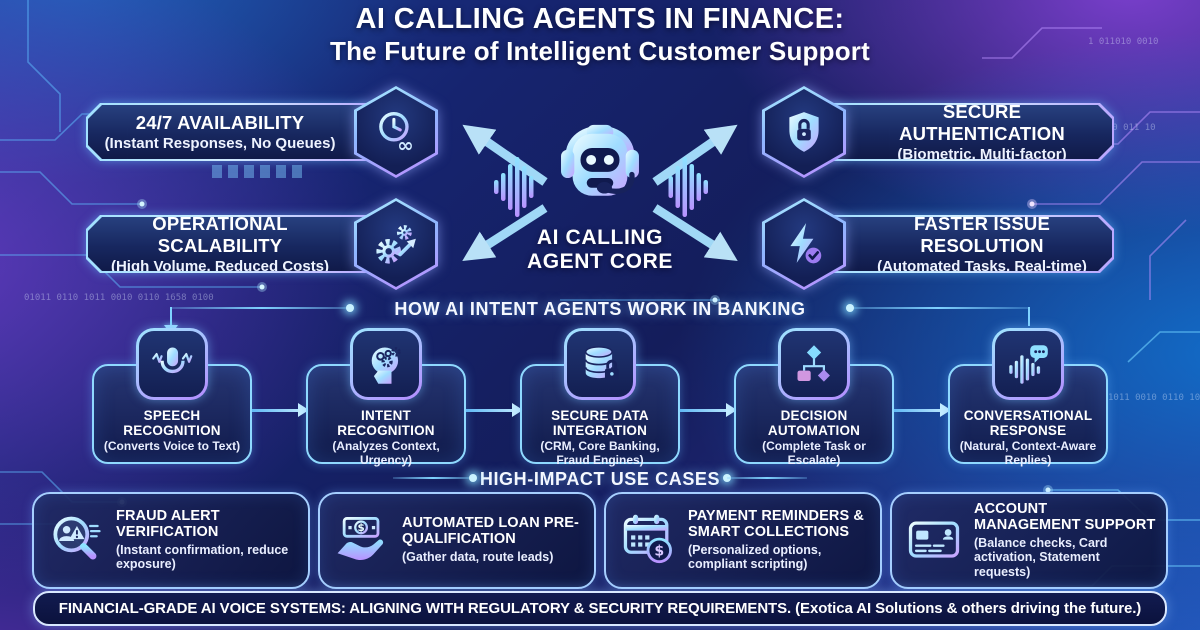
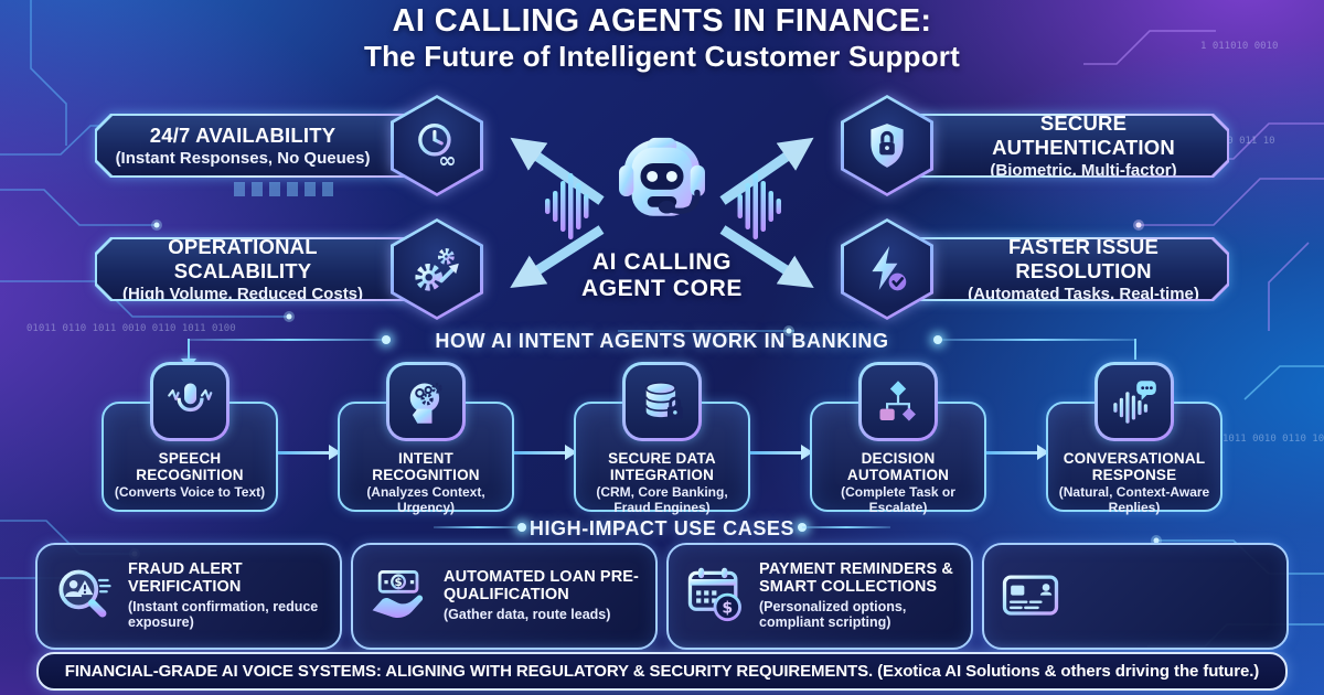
  1 011010 0010
- 01011 0110 1011 0010 0110 1658 0100
+ 01011 0110 1011 0010 0110 1011 0100
  1011 0010 0110 10
  AI CALLING AGENTS IN FINANCE:
  The Future of Intelligent Customer Support
  24/7 AVAILABILITY
  (Instant Responses, No Queues)
  ∞
  SECURE AUTHENTICATION
  (Biometric, Multi-factor)
  OPERATIONAL SCALABILITY
  (High Volume, Reduced Costs)
  FASTER ISSUE RESOLUTION
  (Automated Tasks, Real-time)
  AI CALLING
  AGENT CORE
  HOW AI INTENT AGENTS WORK IN BANKING
  SPEECH RECOGNITION
  (Converts Voice to Text)
  INTENT RECOGNITION
  (Analyzes Context, Urgency)
  SECURE DATA INTEGRATION
  (CRM, Core Banking, Fraud Engines)
  DECISION AUTOMATION
  (Complete Task or Escalate)
  CONVERSATIONAL RESPONSE
  (Natural, Context-Aware Replies)
  HIGH-IMPACT USE CASES
  FRAUD ALERT VERIFICATION
  (Instant confirmation, reduce exposure)
  $
  AUTOMATED LOAN PRE-QUALIFICATION
  (Gather data, route leads)
  $
  PAYMENT REMINDERS & SMART COLLECTIONS
  (Personalized options, compliant scripting)
- ACCOUNT MANAGEMENT SUPPORT
- (Balance checks, Card activation, Statement requests)
  FINANCIAL-GRADE AI VOICE SYSTEMS: ALIGNING WITH REGULATORY & SECURITY REQUIREMENTS. (Exotica AI Solutions & others driving the future.)
